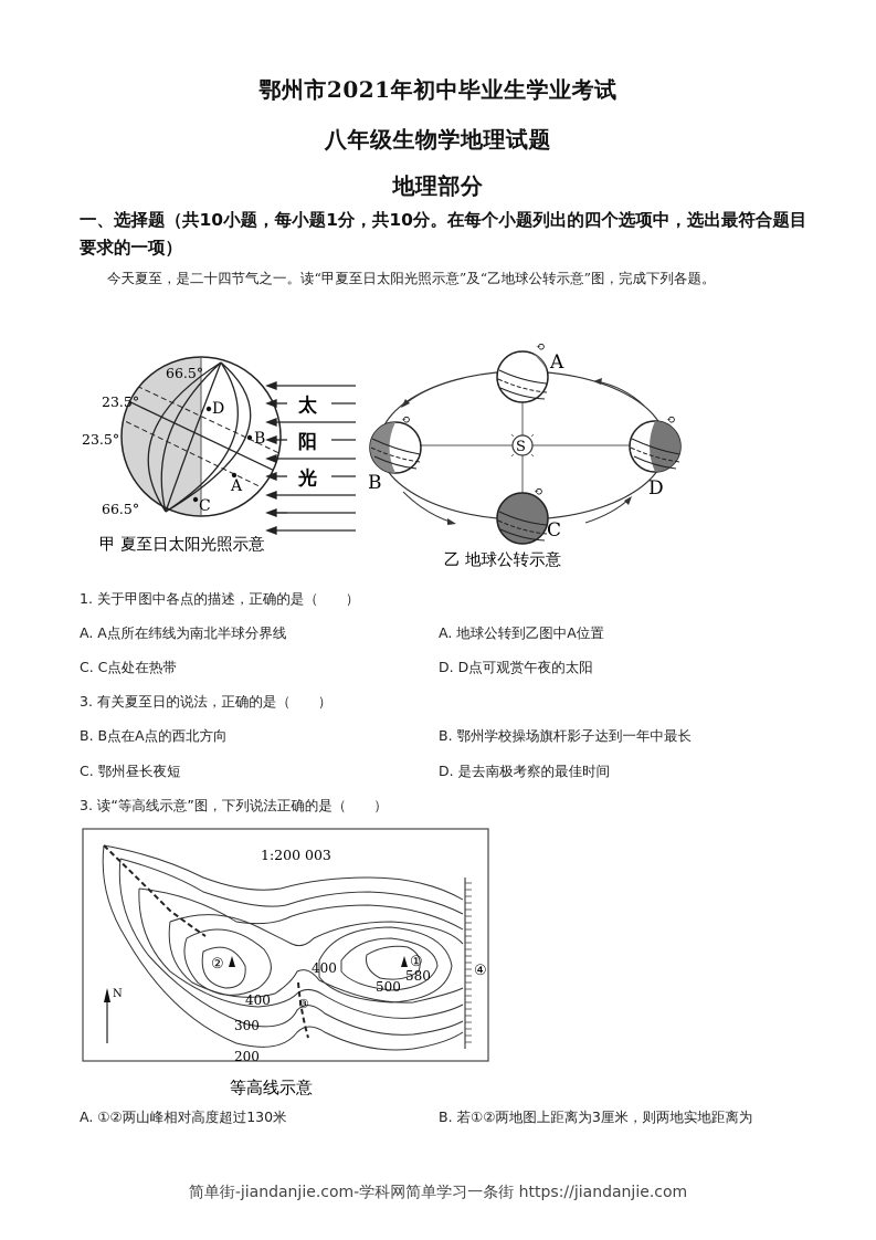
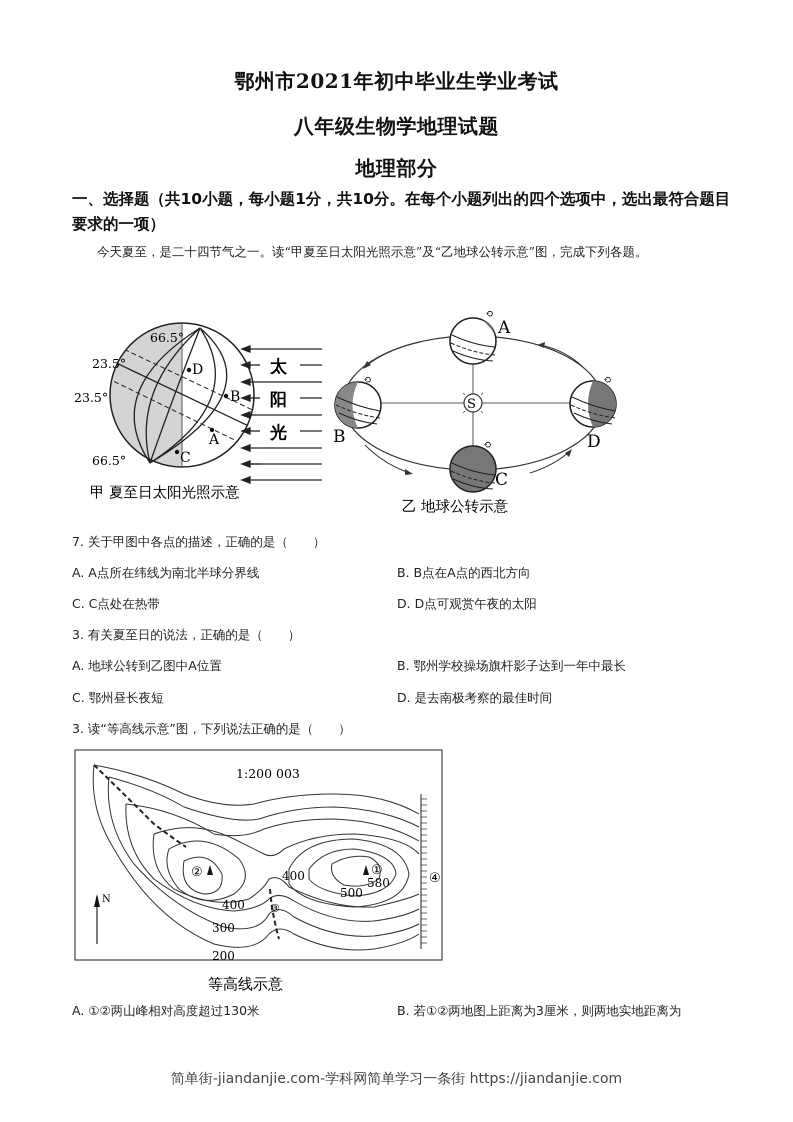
  鄂州市2021年初中毕业生学业考试
  八年级生物学地理试题
  地理部分
  一、选择题（共10小题，每小题1分，共10分。在每个小题列出的四个选项中，选出最符合题目要求的一项）
  今天夏至，是二十四节气之一。读“甲夏至日太阳光照示意”及“乙地球公转示意”图，完成下列各题。
  D
  B
  A
  C
  66.5°
  23.5°
  23.5°
  66.5°
  太
  阳
  光
  甲 夏至日太阳光照示意
  S
  ⟲
  A
  ⟲
  B
  ⟲
  C
  ⟲
  D
  乙 地球公转示意
- 1. 关于甲图中各点的描述，正确的是（ ）
+ 7. 关于甲图中各点的描述，正确的是（ ）
  A. A点所在纬线为南北半球分界线
- A. 地球公转到乙图中A位置
+ B. B点在A点的西北方向
  C. C点处在热带
  D. D点可观赏午夜的太阳
  3. 有关夏至日的说法，正确的是（ ）
- B. B点在A点的西北方向
+ A. 地球公转到乙图中A位置
  B. 鄂州学校操场旗杆影子达到一年中最长
  C. 鄂州昼长夜短
  D. 是去南极考察的最佳时间
  3. 读“等高线示意”图，下列说法正确的是（ ）
  1:200 003
  ②
  ①
  ③
  ④
  580
  500
  400
  400
  300
  200
  N
  等高线示意
  A. ①②两山峰相对高度超过130米
  B. 若①②两地图上距离为3厘米，则两地实地距离为
  简单街-jiandanjie.com-学科网简单学习一条街 https://jiandanjie.com
